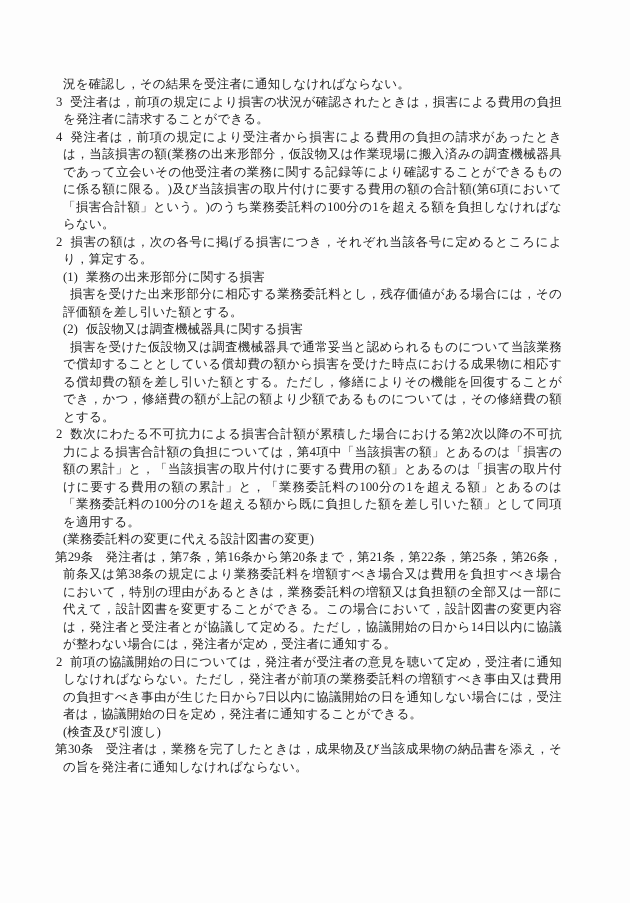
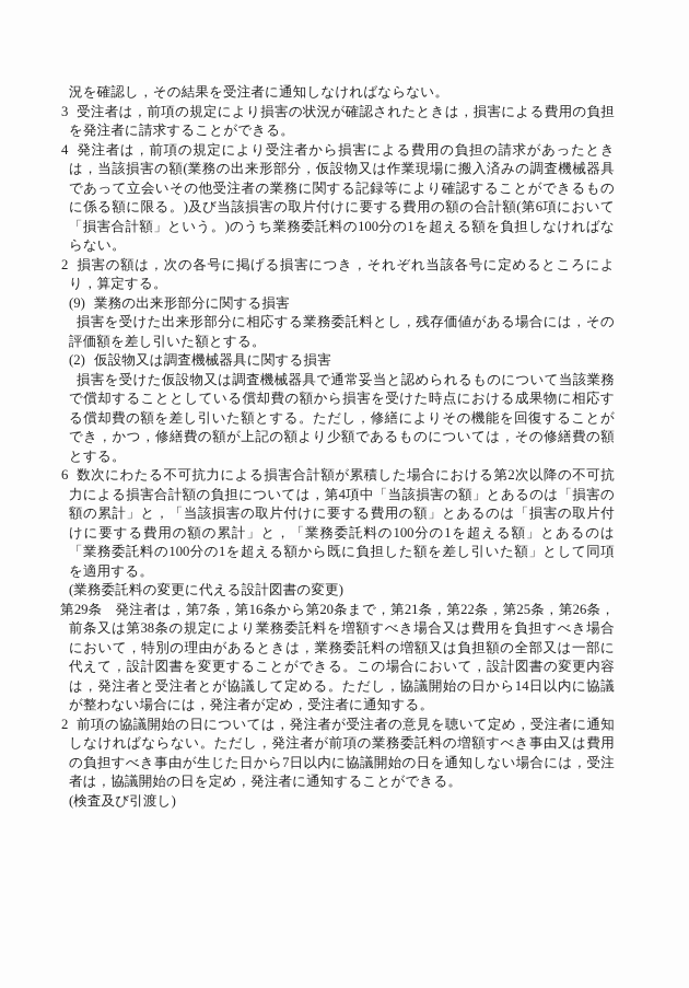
  況を確認し，その結果を受注者に通知しなければならない。
  3 受注者は，前項の規定により損害の状況が確認されたときは，損害による費用の負担を発注者に請求することができる。
  4 発注者は，前項の規定により受注者から損害による費用の負担の請求があったときは，当該損害の額(業務の出来形部分，仮設物又は作業現場に搬入済みの調査機械器具であって立会いその他受注者の業務に関する記録等により確認することができるものに係る額に限る。)及び当該損害の取片付けに要する費用の額の合計額(第6項において「損害合計額」という。)のうち業務委託料の100分の1を超える額を負担しなければならない。
  2 損害の額は，次の各号に掲げる損害につき，それぞれ当該各号に定めるところにより，算定する。
- (1) 業務の出来形部分に関する損害
+ (9) 業務の出来形部分に関する損害
  損害を受けた出来形部分に相応する業務委託料とし，残存価値がある場合には，その評価額を差し引いた額とする。
  (2) 仮設物又は調査機械器具に関する損害
  損害を受けた仮設物又は調査機械器具で通常妥当と認められるものについて当該業務で償却することとしている償却費の額から損害を受けた時点における成果物に相応する償却費の額を差し引いた額とする。ただし，修繕によりその機能を回復することができ，かつ，修繕費の額が上記の額より少額であるものについては，その修繕費の額とする。
- 2 数次にわたる不可抗力による損害合計額が累積した場合における第2次以降の不可抗力による損害合計額の負担については，第4項中「当該損害の額」とあるのは「損害の額の累計」と，「当該損害の取片付けに要する費用の額」とあるのは「損害の取片付けに要する費用の額の累計」と，「業務委託料の100分の1を超える額」とあるのは「業務委託料の100分の1を超える額から既に負担した額を差し引いた額」として同項を適用する。
+ 6 数次にわたる不可抗力による損害合計額が累積した場合における第2次以降の不可抗力による損害合計額の負担については，第4項中「当該損害の額」とあるのは「損害の額の累計」と，「当該損害の取片付けに要する費用の額」とあるのは「損害の取片付けに要する費用の額の累計」と，「業務委託料の100分の1を超える額」とあるのは「業務委託料の100分の1を超える額から既に負担した額を差し引いた額」として同項を適用する。
  (業務委託料の変更に代える設計図書の変更)
  第29条 発注者は，第7条，第16条から第20条まで，第21条，第22条，第25条，第26条，前条又は第38条の規定により業務委託料を増額すべき場合又は費用を負担すべき場合において，特別の理由があるときは，業務委託料の増額又は負担額の全部又は一部に代えて，設計図書を変更することができる。この場合において，設計図書の変更内容は，発注者と受注者とが協議して定める。ただし，協議開始の日から14日以内に協議が整わない場合には，発注者が定め，受注者に通知する。
  2 前項の協議開始の日については，発注者が受注者の意見を聴いて定め，受注者に通知しなければならない。ただし，発注者が前項の業務委託料の増額すべき事由又は費用の負担すべき事由が生じた日から7日以内に協議開始の日を通知しない場合には，受注者は，協議開始の日を定め，発注者に通知することができる。
  (検査及び引渡し)
- 第30条 受注者は，業務を完了したときは，成果物及び当該成果物の納品書を添え，その旨を発注者に通知しなければならない。
